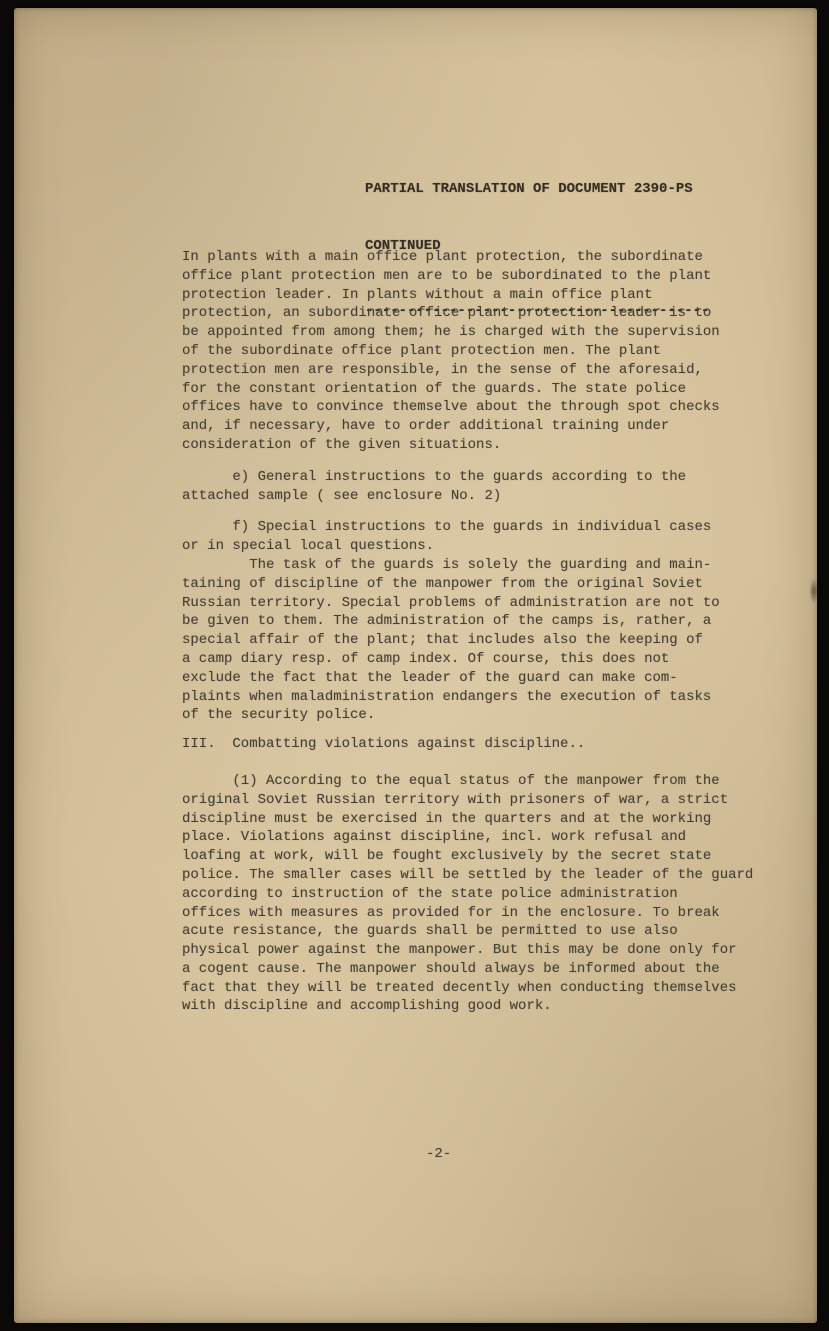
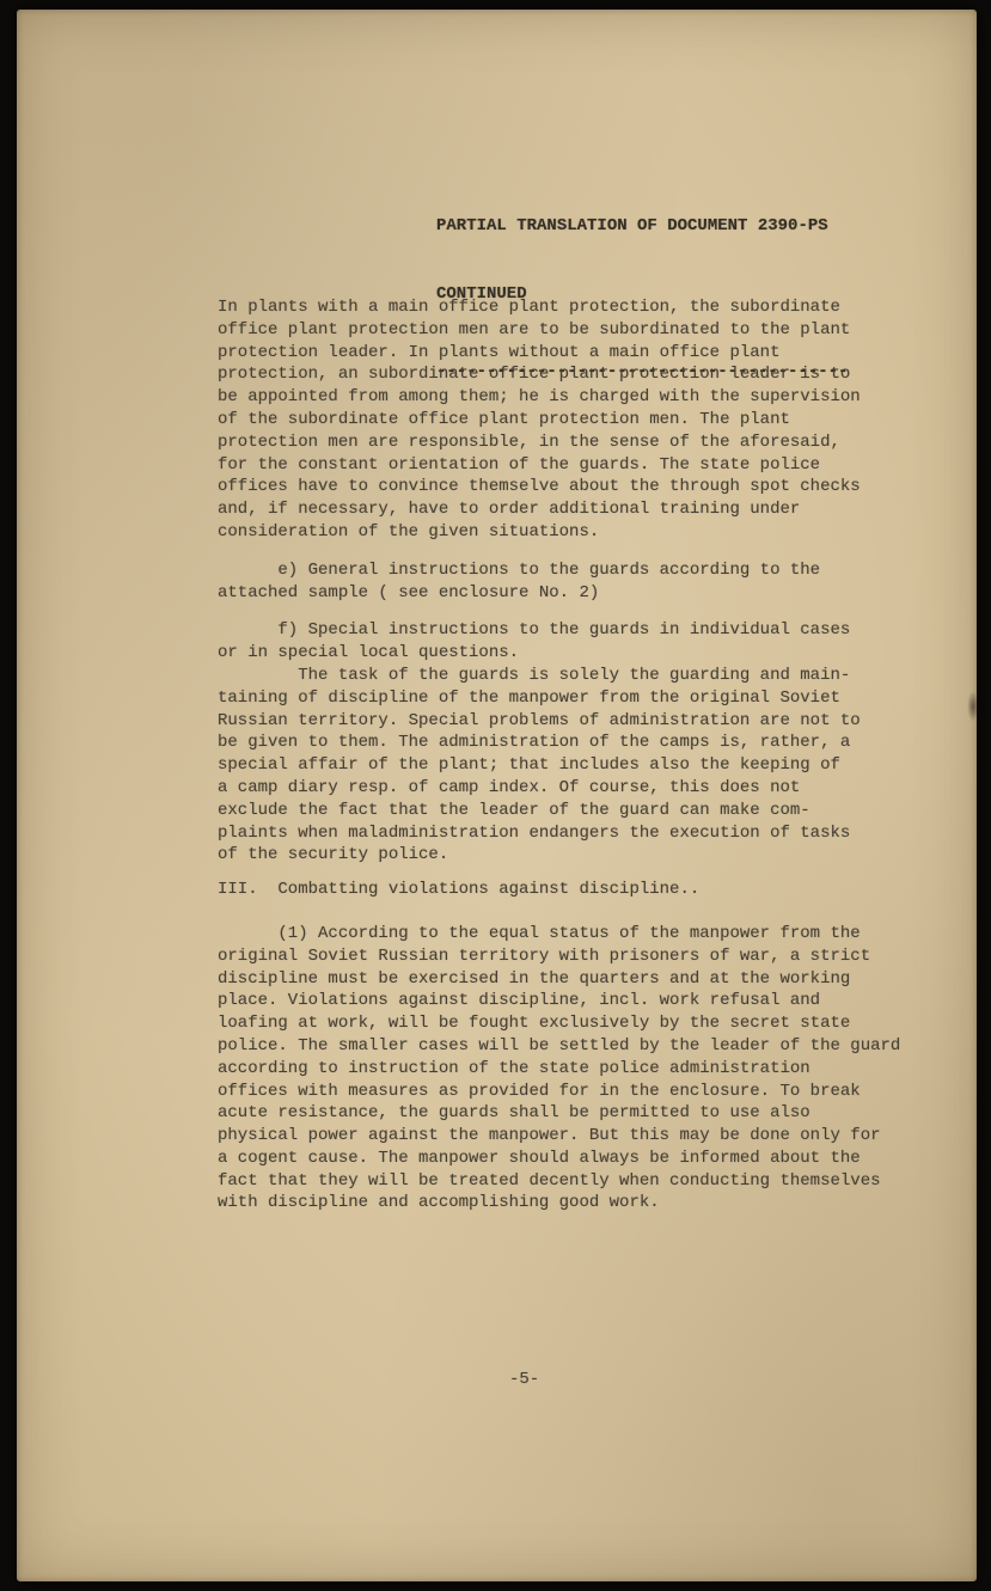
  PARTIAL TRANSLATION OF DOCUMENT 2390-PS
  CONTINUED
  -----------------------------------------
  In plants with a main office plant protection, the subordinate
  office plant protection men are to be subordinated to the plant
  protection leader. In plants without a main office plant
  protection, an subordinate office plant protection leader is to
  be appointed from among them; he is charged with the supervision
  of the subordinate office plant protection men. The plant
  protection men are responsible, in the sense of the aforesaid,
  for the constant orientation of the guards. The state police
  offices have to convince themselve about the through spot checks
  and, if necessary, have to order additional training under
  consideration of the given situations.
  e) General instructions to the guards according to the
  attached sample ( see enclosure No. 2)
  f) Special instructions to the guards in individual cases
  or in special local questions.
  The task of the guards is solely the guarding and main-
  taining of discipline of the manpower from the original Soviet
  Russian territory. Special problems of administration are not to
  be given to them. The administration of the camps is, rather, a
  special affair of the plant; that includes also the keeping of
  a camp diary resp. of camp index. Of course, this does not
  exclude the fact that the leader of the guard can make com-
  plaints when maladministration endangers the execution of tasks
  of the security police.
  III. Combatting violations against discipline..
  (1) According to the equal status of the manpower from the
  original Soviet Russian territory with prisoners of war, a strict
  discipline must be exercised in the quarters and at the working
  place. Violations against discipline, incl. work refusal and
  loafing at work, will be fought exclusively by the secret state
  police. The smaller cases will be settled by the leader of the guard
  according to instruction of the state police administration
  offices with measures as provided for in the enclosure. To break
  acute resistance, the guards shall be permitted to use also
  physical power against the manpower. But this may be done only for
  a cogent cause. The manpower should always be informed about the
  fact that they will be treated decently when conducting themselves
  with discipline and accomplishing good work.
- -2-
+ -5-
